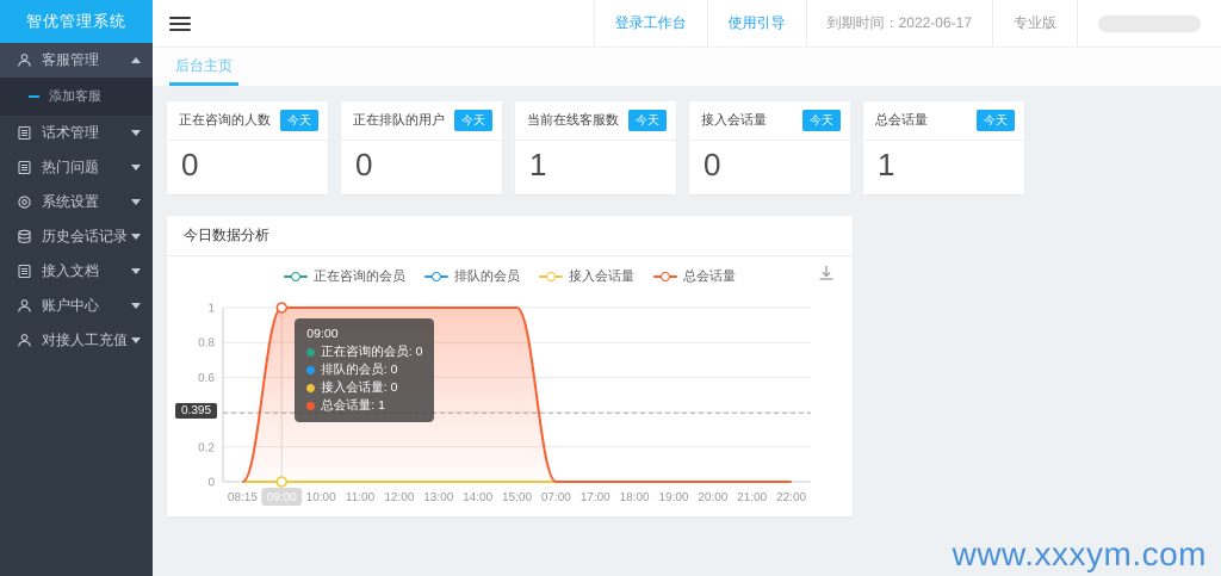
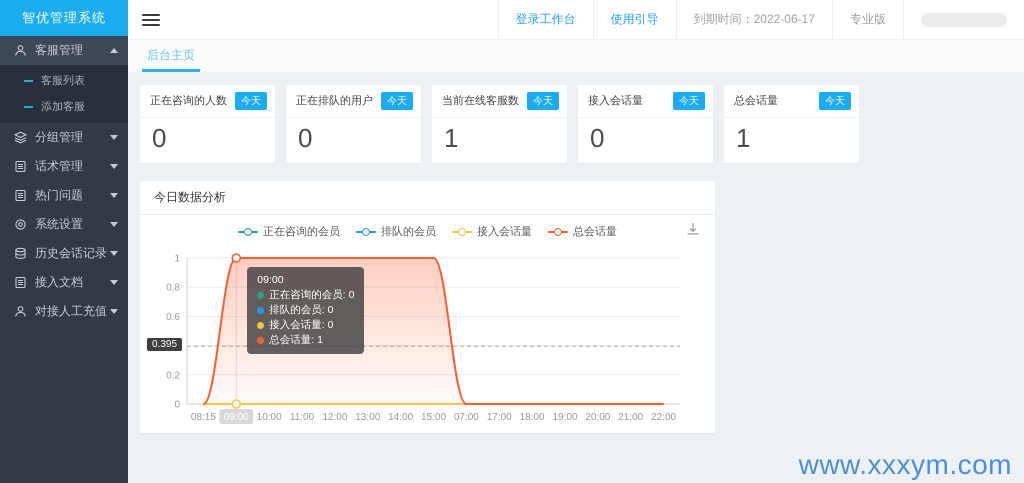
  智优管理系统
  客服管理
+ 客服列表
  添加客服
+ 分组管理
  话术管理
  热门问题
  系统设置
  历史会话记录
  接入文档
- 账户中心
  对接人工充值
  登录工作台
  使用引导
  到期时间：2022-06-17
  专业版
  后台主页
  正在咨询的人数
  今天
  0
  正在排队的用户
  今天
  0
  当前在线客服数
  今天
  1
  接入会话量
  今天
  0
  总会话量
  今天
  1
  今日数据分析
  正在咨询的会员
  排队的会员
  接入会话量
  总会话量
  0
  0.2
  0.6
  0.8
  1
  08:15
  09:00
  10:00
  11:00
  12:00
  13:00
  14:00
  15:00
  07:00
  17:00
  18:00
  19:00
  20:00
  21:00
  22:00
  0.395
  09:00
  正在咨询的会员: 0
  排队的会员: 0
  接入会话量: 0
  总会话量: 1
  www.xxxym.com
